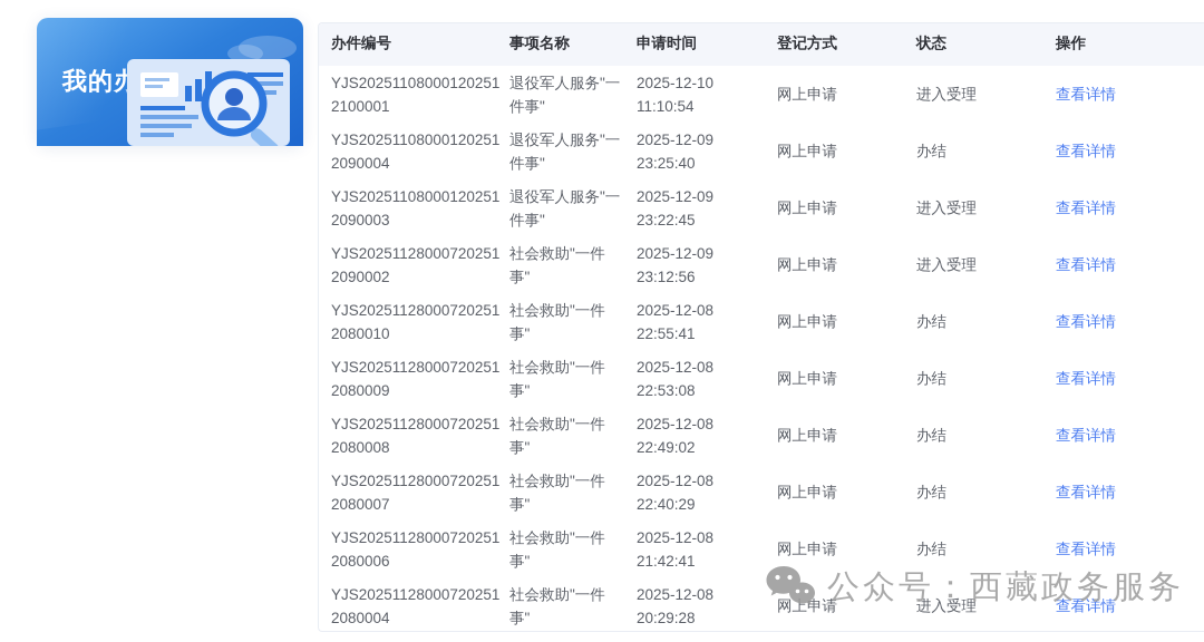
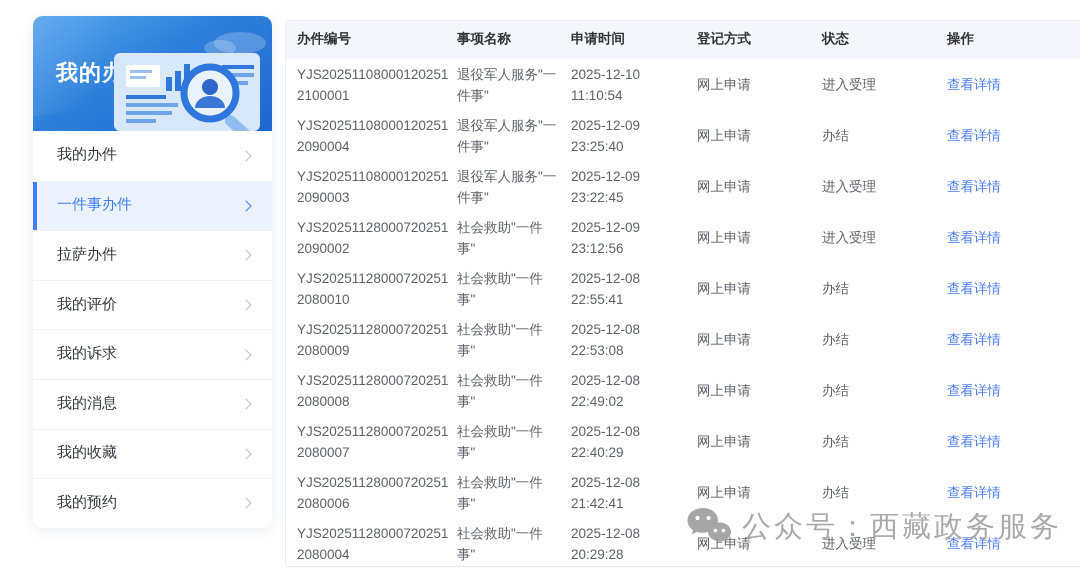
  我的办
+ 我的办件
+ 一件事办件
+ 拉萨办件
+ 我的评价
+ 我的诉求
+ 我的消息
+ 我的收藏
+ 我的预约
  办件编号
  事项名称
  申请时间
  登记方式
  状态
  操作
  YJS20251108000120251
  2100001
  退役军人服务"一件事"
  2025-12-10
  11:10:54
  网上申请
  进入受理
  查看详情
  YJS20251108000120251
  2090004
  退役军人服务"一件事"
  2025-12-09
  23:25:40
  网上申请
  办结
  查看详情
  YJS20251108000120251
  2090003
  退役军人服务"一件事"
  2025-12-09
  23:22:45
  网上申请
  进入受理
  查看详情
  YJS20251128000720251
  2090002
  社会救助"一件事"
  2025-12-09
  23:12:56
  网上申请
  进入受理
  查看详情
  YJS20251128000720251
  2080010
  社会救助"一件事"
  2025-12-08
  22:55:41
  网上申请
  办结
  查看详情
  YJS20251128000720251
  2080009
  社会救助"一件事"
  2025-12-08
  22:53:08
  网上申请
  办结
  查看详情
  YJS20251128000720251
  2080008
  社会救助"一件事"
  2025-12-08
  22:49:02
  网上申请
  办结
  查看详情
  YJS20251128000720251
  2080007
  社会救助"一件事"
  2025-12-08
  22:40:29
  网上申请
  办结
  查看详情
  YJS20251128000720251
  2080006
  社会救助"一件事"
  2025-12-08
  21:42:41
  网上申请
  办结
  查看详情
  YJS20251128000720251
  2080004
  社会救助"一件事"
  2025-12-08
  20:29:28
  网上申请
  进入受理
  查看详情
  公众号：西藏政务服务
